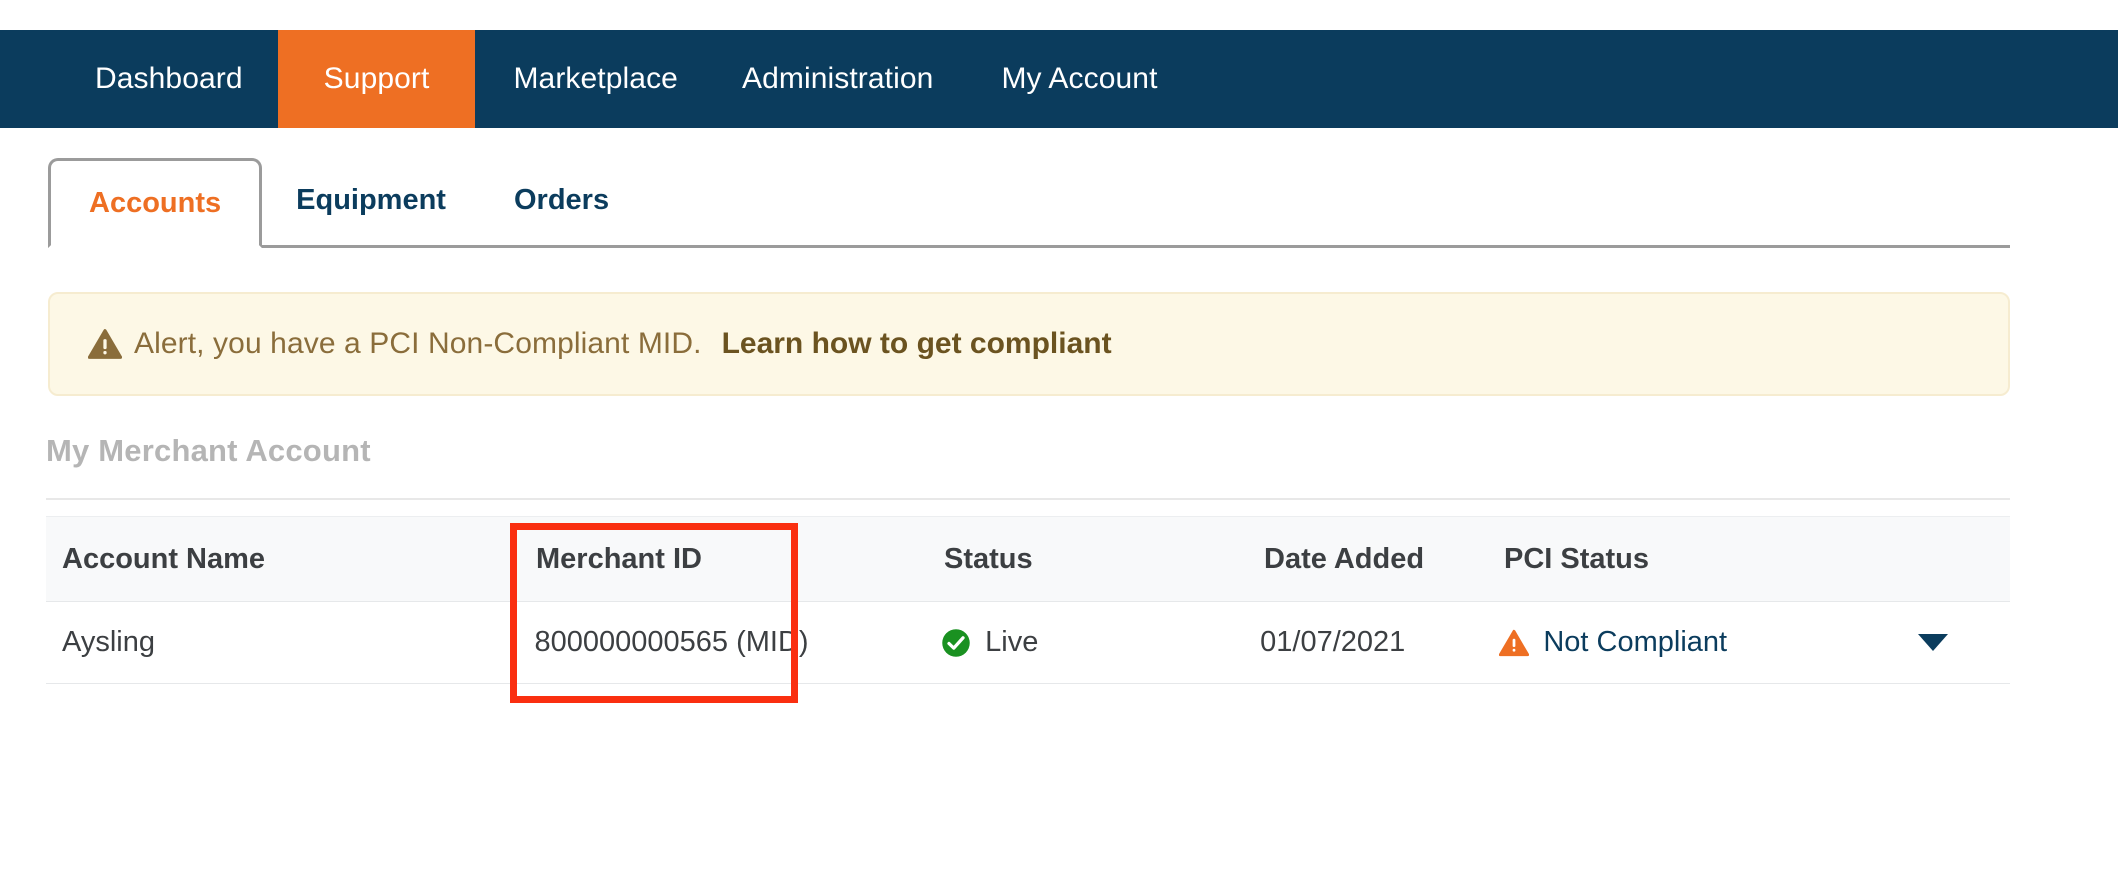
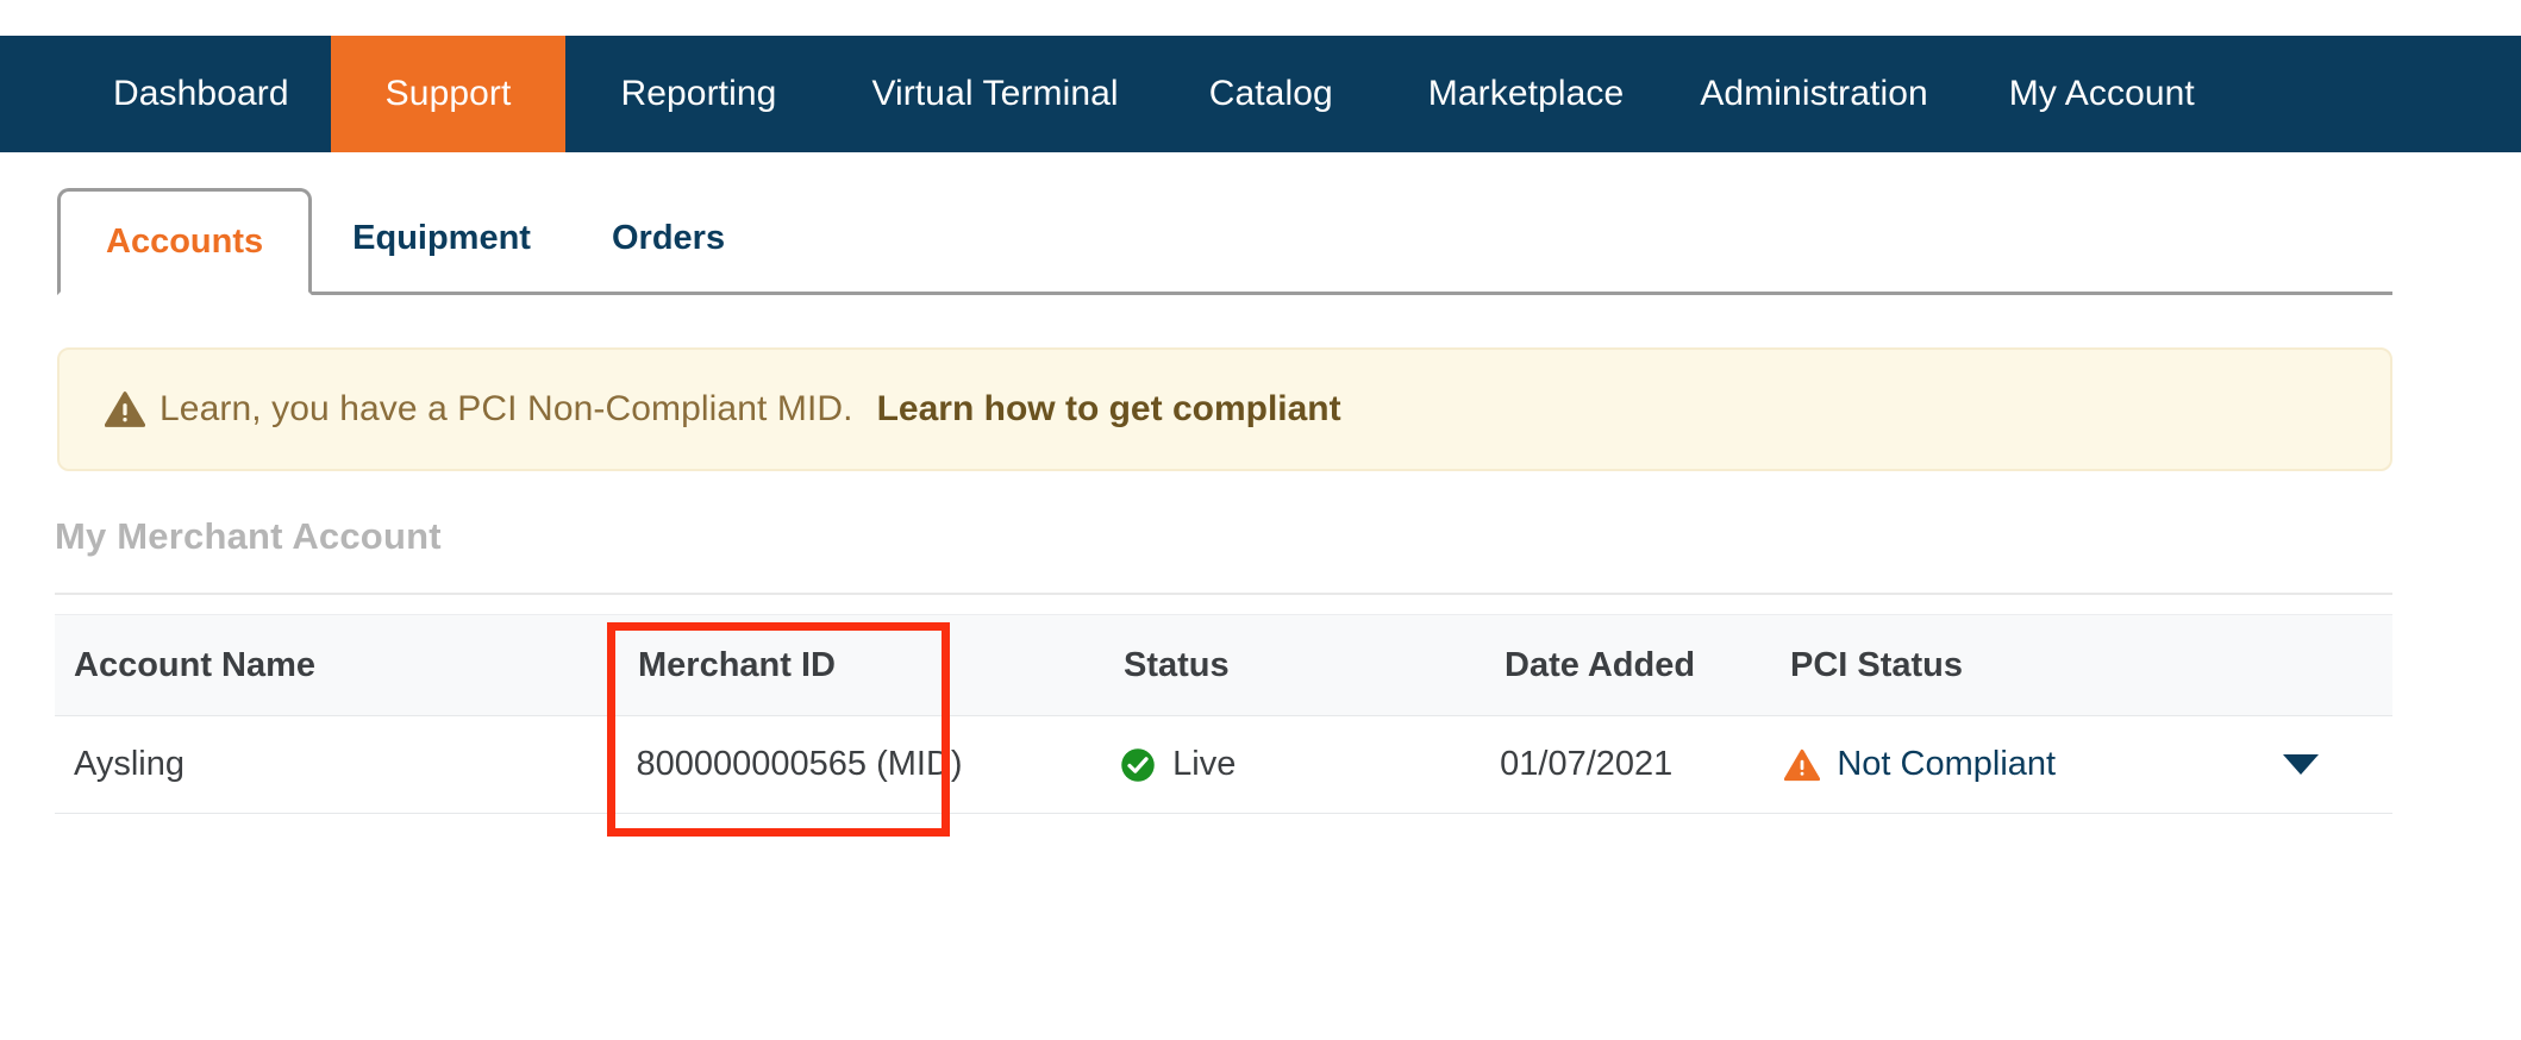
  Dashboard
  Support
+ Reporting
+ Virtual Terminal
+ Catalog
  Marketplace
  Administration
  My Account
  Accounts
  Equipment
  Orders
- Alert, you have a PCI Non-Compliant MID.
+ Learn, you have a PCI Non-Compliant MID.
  Learn how to get compliant
  My Merchant Account
  Account Name
  Merchant ID
  Status
  Date Added
  PCI Status
  Aysling
  800000000565 (MID)
  Live
  01/07/2021
  Not Compliant
